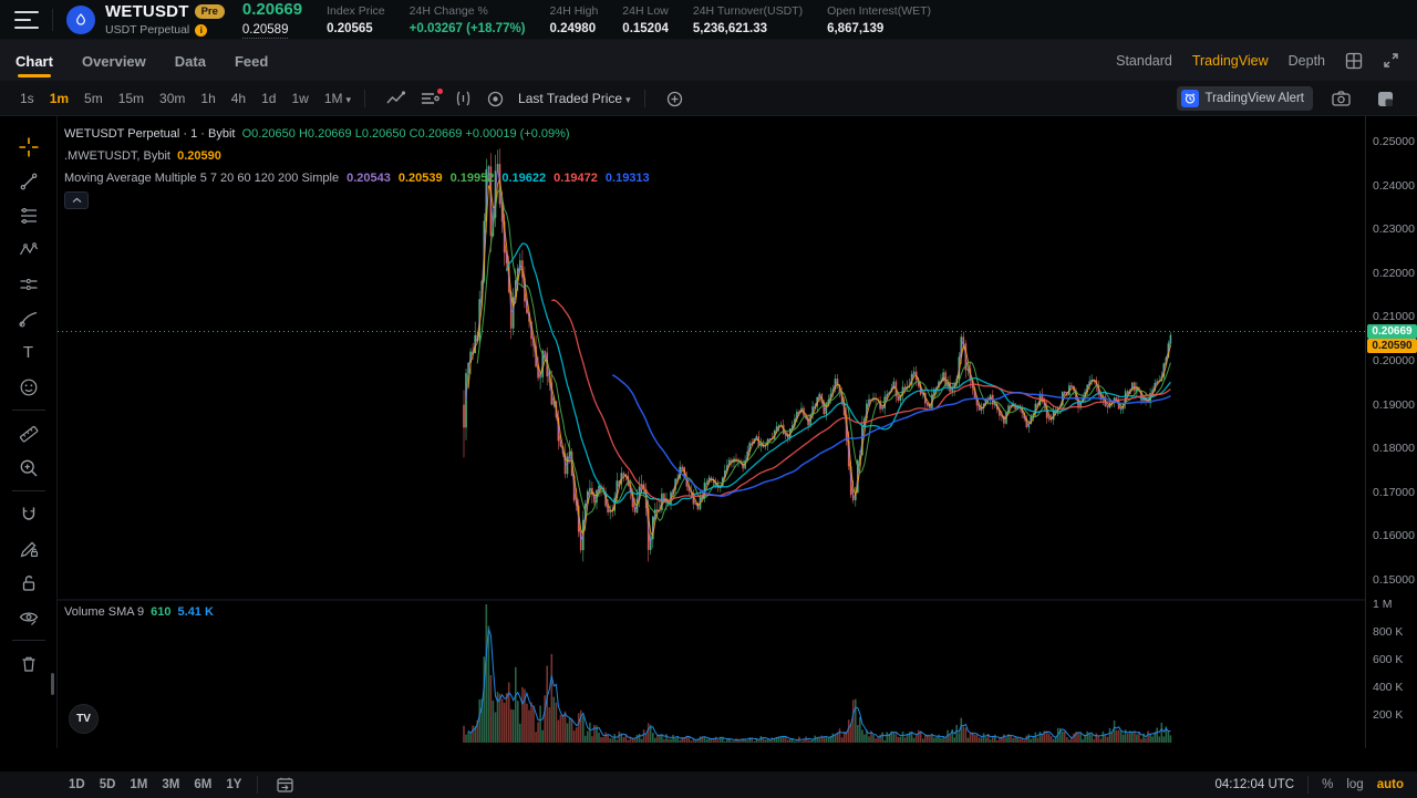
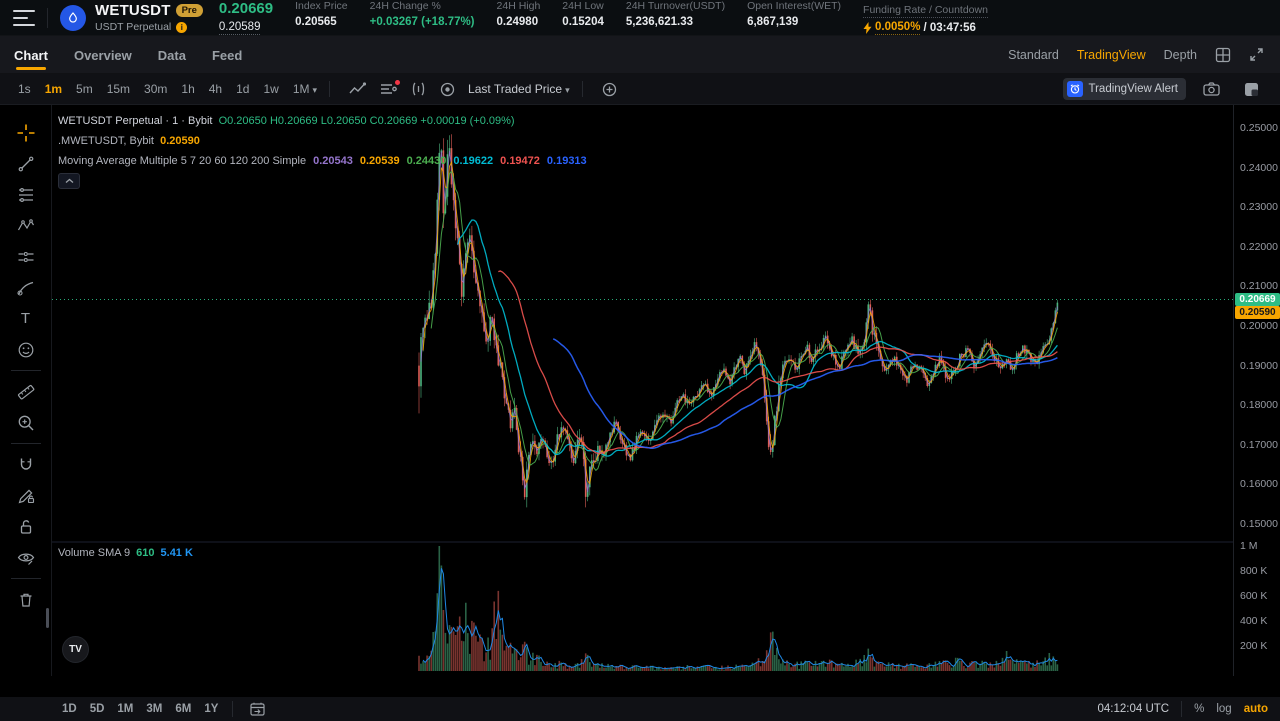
  WETUSDT
  Pre
  USDT Perpetual
  i
  0.20669
  0.20589
  Index Price
  0.20565
  24H Change %
  +0.03267 (+18.77%)
  24H High
  0.24980
  24H Low
  0.15204
  24H Turnover(USDT)
  5,236,621.33
  Open Interest(WET)
  6,867,139
+ Funding Rate / Countdown
+ 0.0050%
+ / 03:47:56
  Chart
  Overview
  Data
  Feed
  Standard
  TradingView
  Depth
  1s
  1m
  5m
  15m
  30m
  1h
  4h
  1d
  1w
  1M ▾
  Last Traded Price ▾
  TradingView Alert
  T
  WETUSDT Perpetual · 1 · Bybit O0.20650 H0.20669 L0.20650 C0.20669 +0.00019 (+0.09%)
  .MWETUSDT, Bybit 0.20590
- Moving Average Multiple 5 7 20 60 120 200 Simple 0.20543 0.20539 0.19952 0.19622 0.19472 0.19313
+ Moving Average Multiple 5 7 20 60 120 200 Simple 0.20543 0.20539 0.24430 0.19622 0.19472 0.19313
  Volume SMA 9 610 5.41 K
  TV
  0.25000
  0.24000
  0.23000
  0.22000
  0.21000
  0.20000
  0.19000
  0.18000
  0.17000
  0.16000
  0.15000
  1 M
  800 K
  600 K
  400 K
  200 K
  0.20669
  0.20590
  1D
  5D
  1M
  3M
  6M
  1Y
  04:12:04 UTC
  %
  log
  auto
